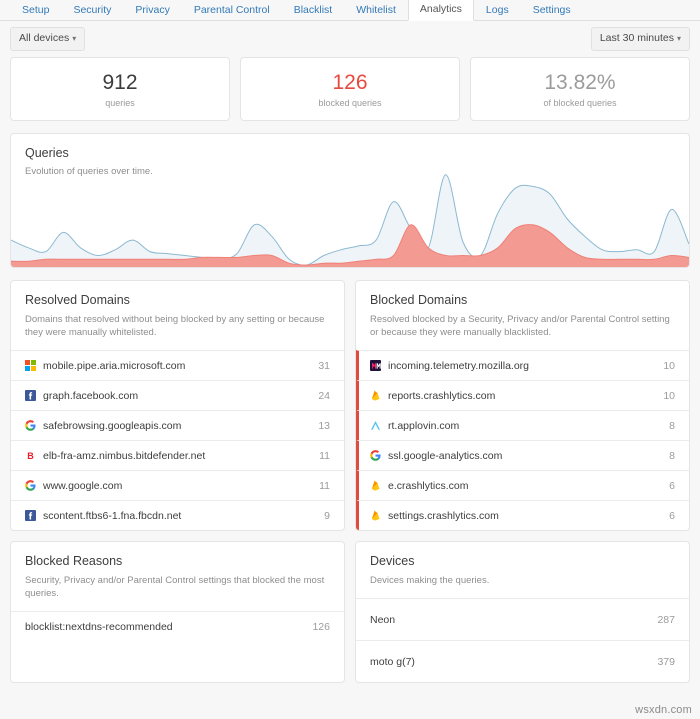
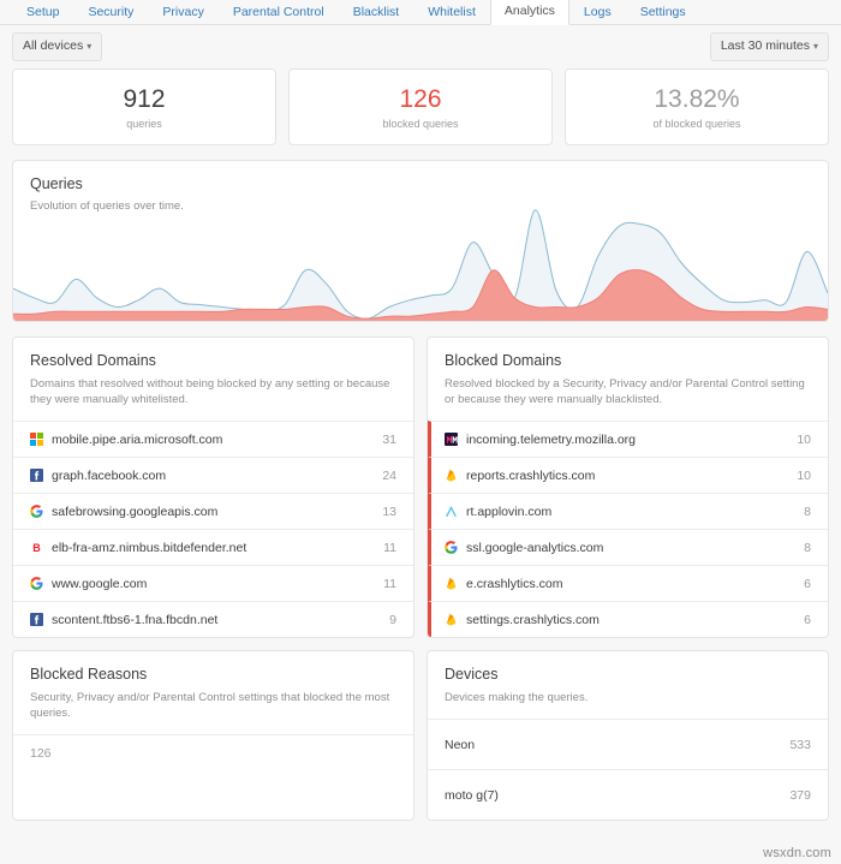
  Setup
  Security
  Privacy
  Parental Control
  Blacklist
  Whitelist
  Analytics
  Logs
  Settings
  All devices ▾
  Last 30 minutes ▾
  912
  queries
  126
  blocked queries
  13.82%
  of blocked queries
  Queries
  Evolution of queries over time.
  Resolved Domains
  Domains that resolved without being blocked by any setting or because they were manually whitelisted.
  mobile.pipe.aria.microsoft.com
  31
  graph.facebook.com
  24
  safebrowsing.googleapis.com
  13
  B
  elb-fra-amz.nimbus.bitdefender.net
  11
  www.google.com
  11
  scontent.ftbs6-1.fna.fbcdn.net
  9
  Blocked Domains
  Resolved blocked by a Security, Privacy and/or Parental Control setting or because they were manually blacklisted.
  incoming.telemetry.mozilla.org
  10
  reports.crashlytics.com
  10
  rt.applovin.com
  8
  ssl.google-analytics.com
  8
  e.crashlytics.com
  6
  settings.crashlytics.com
  6
  Blocked Reasons
  Security, Privacy and/or Parental Control settings that blocked the most queries.
- blocklist:nextdns-recommended
  126
  Devices
  Devices making the queries.
  Neon
- 287
+ 533
  moto g(7)
  379
  wsxdn.com
